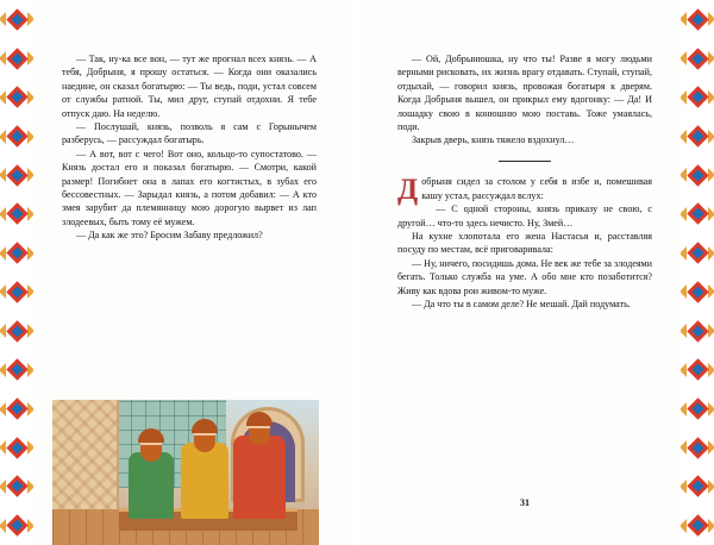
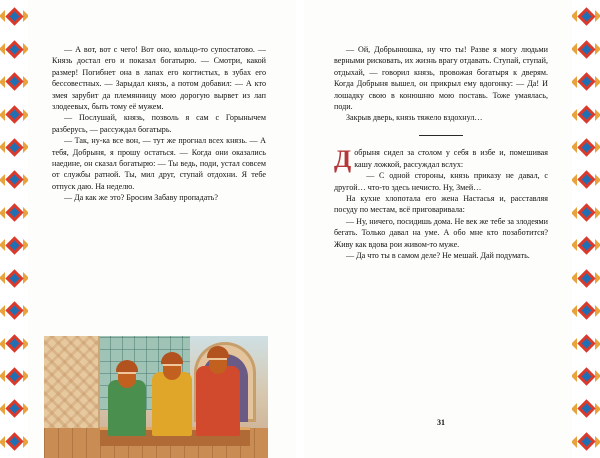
- — Так, ну-ка все вон, — тут же прогнал всех князь. — А тебя, Добрыня, я прошу остаться. — Когда они оказались наедине, он сказал богатырю: — Ты ведь, поди, устал совсем от службы ратной. Ты, мил друг, ступай отдохни. Я тебе отпуск даю. На неделю.
+ — А вот, вот с чего! Вот оно, кольцо-то супостатово. — Князь достал его и показал богатырю. — Смотри, какой размер! Погибнет она в лапах его когтистых, в зубах его бессовестных. — Зарыдал князь, а потом добавил: — А кто змея зарубит да племянницу мою дорогую вырвет из лап злодеевых, быть тому её мужем.
  — Послушай, князь, позволь я сам с Горынычем разберусь, — рассуждал богатырь.
- — А вот, вот с чего! Вот оно, кольцо-то супостатово. — Князь достал его и показал богатырю. — Смотри, какой размер! Погибнет она в лапах его когтистых, в зубах его бессовестных. — Зарыдал князь, а потом добавил: — А кто змея зарубит да племянницу мою дорогую вырвет из лап злодеевых, быть тому её мужем.
+ — Так, ну-ка все вон, — тут же прогнал всех князь. — А тебя, Добрыня, я прошу остаться. — Когда они оказались наедине, он сказал богатырю: — Ты ведь, поди, устал совсем от службы ратной. Ты, мил друг, ступай отдохни. Я тебе отпуск даю. На неделю.
- — Да как же это? Бросим Забаву предложил?
+ — Да как же это? Бросим Забаву пропадать?
  — Ой, Добрынюшка, ну что ты! Разве я могу людьми верными рисковать, их жизнь врагу отдавать. Ступай, ступай, отдыхай, — говорил князь, провожая богатыря к дверям. Когда Добрыня вышел, он прикрыл ему вдогонку: — Да! И лошадку свою в конюшню мою поставь. Тоже умаялась, поди.
  Закрыв дверь, князь тяжело вздохнул…
  Д
- обрыня сидел за столом у себя в избе и, помешивая кашу устал, рассуждал вслух:
+ обрыня сидел за столом у себя в избе и, помешивая кашу ложкой, рассуждал вслух:
- — С одной стороны, князь приказу не свою, с другой… что-то здесь нечисто. Ну, Змей…
+ — С одной стороны, князь приказу не давал, с другой… что-то здесь нечисто. Ну, Змей…
  На кухне хлопотала его жена Настасья и, расставляя посуду по местам, всё приговаривала:
- — Ну, ничего, посидишь дома. Не век же тебе за злодеями бегать. Только служба на уме. А обо мне кто позаботится? Живу как вдова рои живом-то муже.
+ — Ну, ничего, посидишь дома. Не век же тебе за злодеями бегать. Только давал на уме. А обо мне кто позаботится? Живу как вдова рои живом-то муже.
  — Да что ты в самом деле? Не мешай. Дай подумать.
  31
